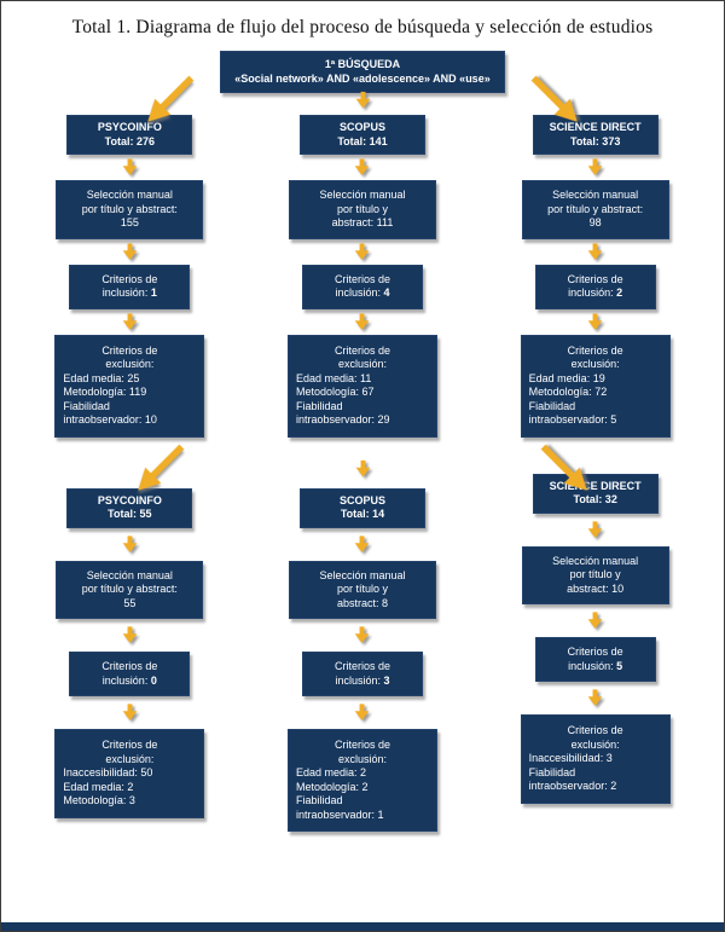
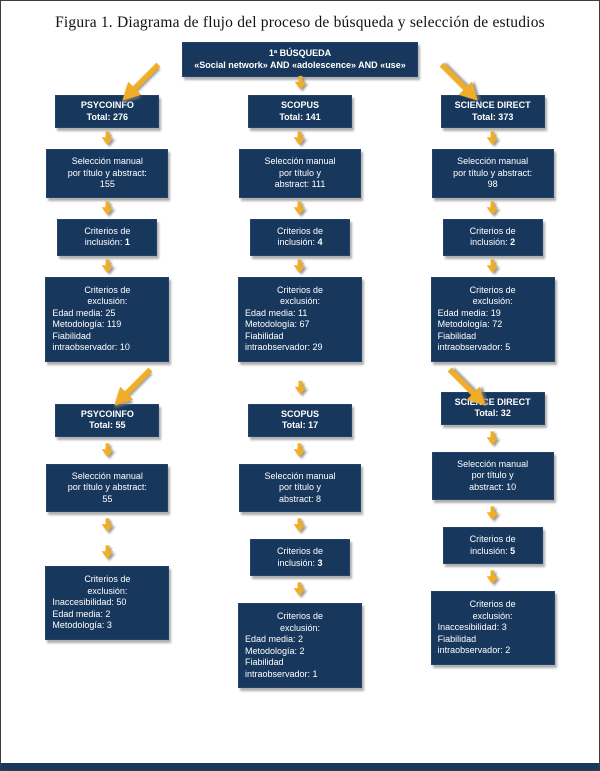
- Total 1. Diagrama de flujo del proceso de búsqueda y selección de estudios
+ Figura 1. Diagrama de flujo del proceso de búsqueda y selección de estudios
  1ª BÚSQUEDA
  «Social network» AND «adolescence» AND «use»
  PSYCOINFO
  Total: 276
  Selección manual
  por título y abstract:
  155
  Criterios de inclusión: 1
  Criterios de
  exclusión:
  Edad media: 25
  Metodología: 119
  Fiabilidad
  intraobservador: 10
  SCOPUS
  Total: 141
  Selección manual
  por título y
  abstract: 111
  Criterios de inclusión: 4
  Criterios de
  exclusión:
  Edad media: 11
  Metodología: 67
  Fiabilidad
  intraobservador: 29
  SCIENCE DIRECT
  Total: 373
  Selección manual
  por título y abstract:
  98
  Criterios de inclusión: 2
  Criterios de
  exclusión:
  Edad media: 19
  Metodología: 72
  Fiabilidad
  intraobservador: 5
  PSYCOINFO
  Total: 55
  Selección manual
  por título y abstract:
  55
- Criterios de inclusión: 0
  Criterios de
  exclusión:
  Inaccesibilidad: 50
  Edad media: 2
  Metodología: 3
  SCOPUS
- Total: 14
+ Total: 17
  Selección manual
  por título y
  abstract: 8
  Criterios de inclusión: 3
  Criterios de
  exclusión:
  Edad media: 2
  Metodología: 2
  Fiabilidad
  intraobservador: 1
  SCICE DIRECT
  Total: 32
  Selección manual
  por título y
  abstract: 10
  Criterios de inclusión: 5
  Criterios de
  exclusión:
  Inaccesibilidad: 3
  Fiabilidad
  intraobservador: 2
